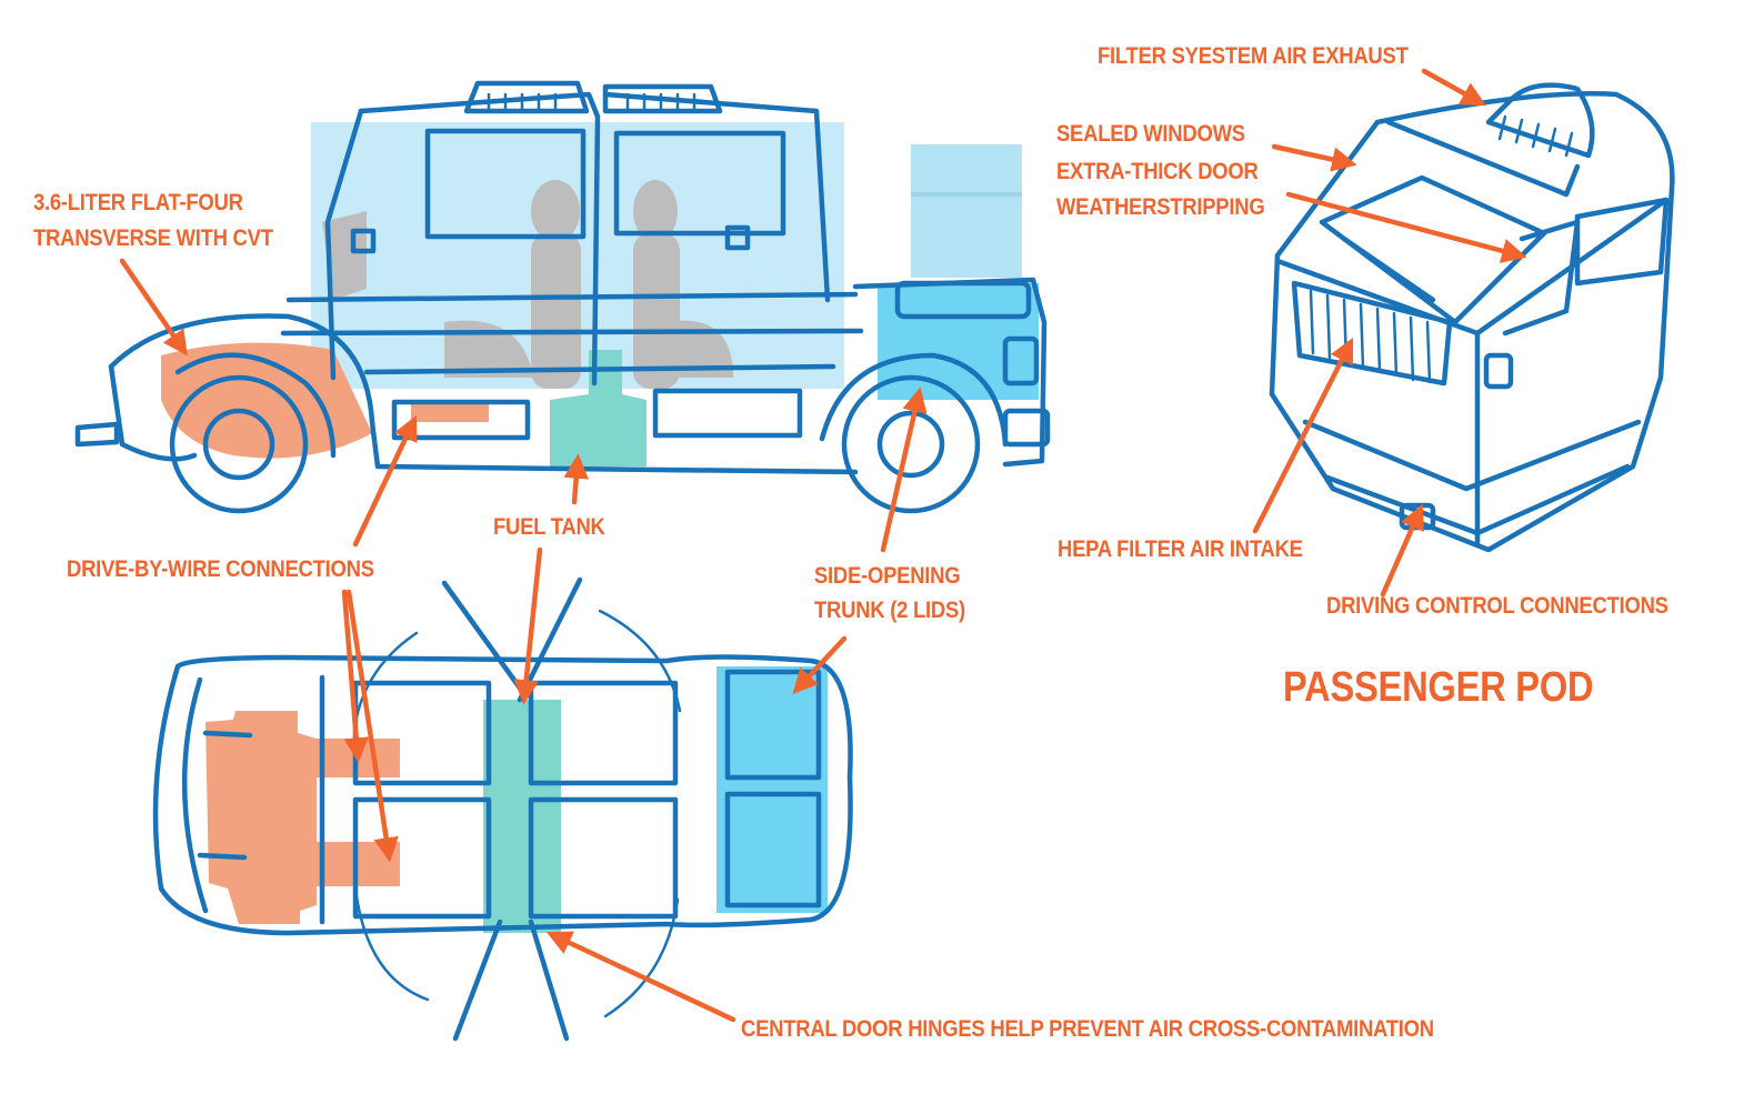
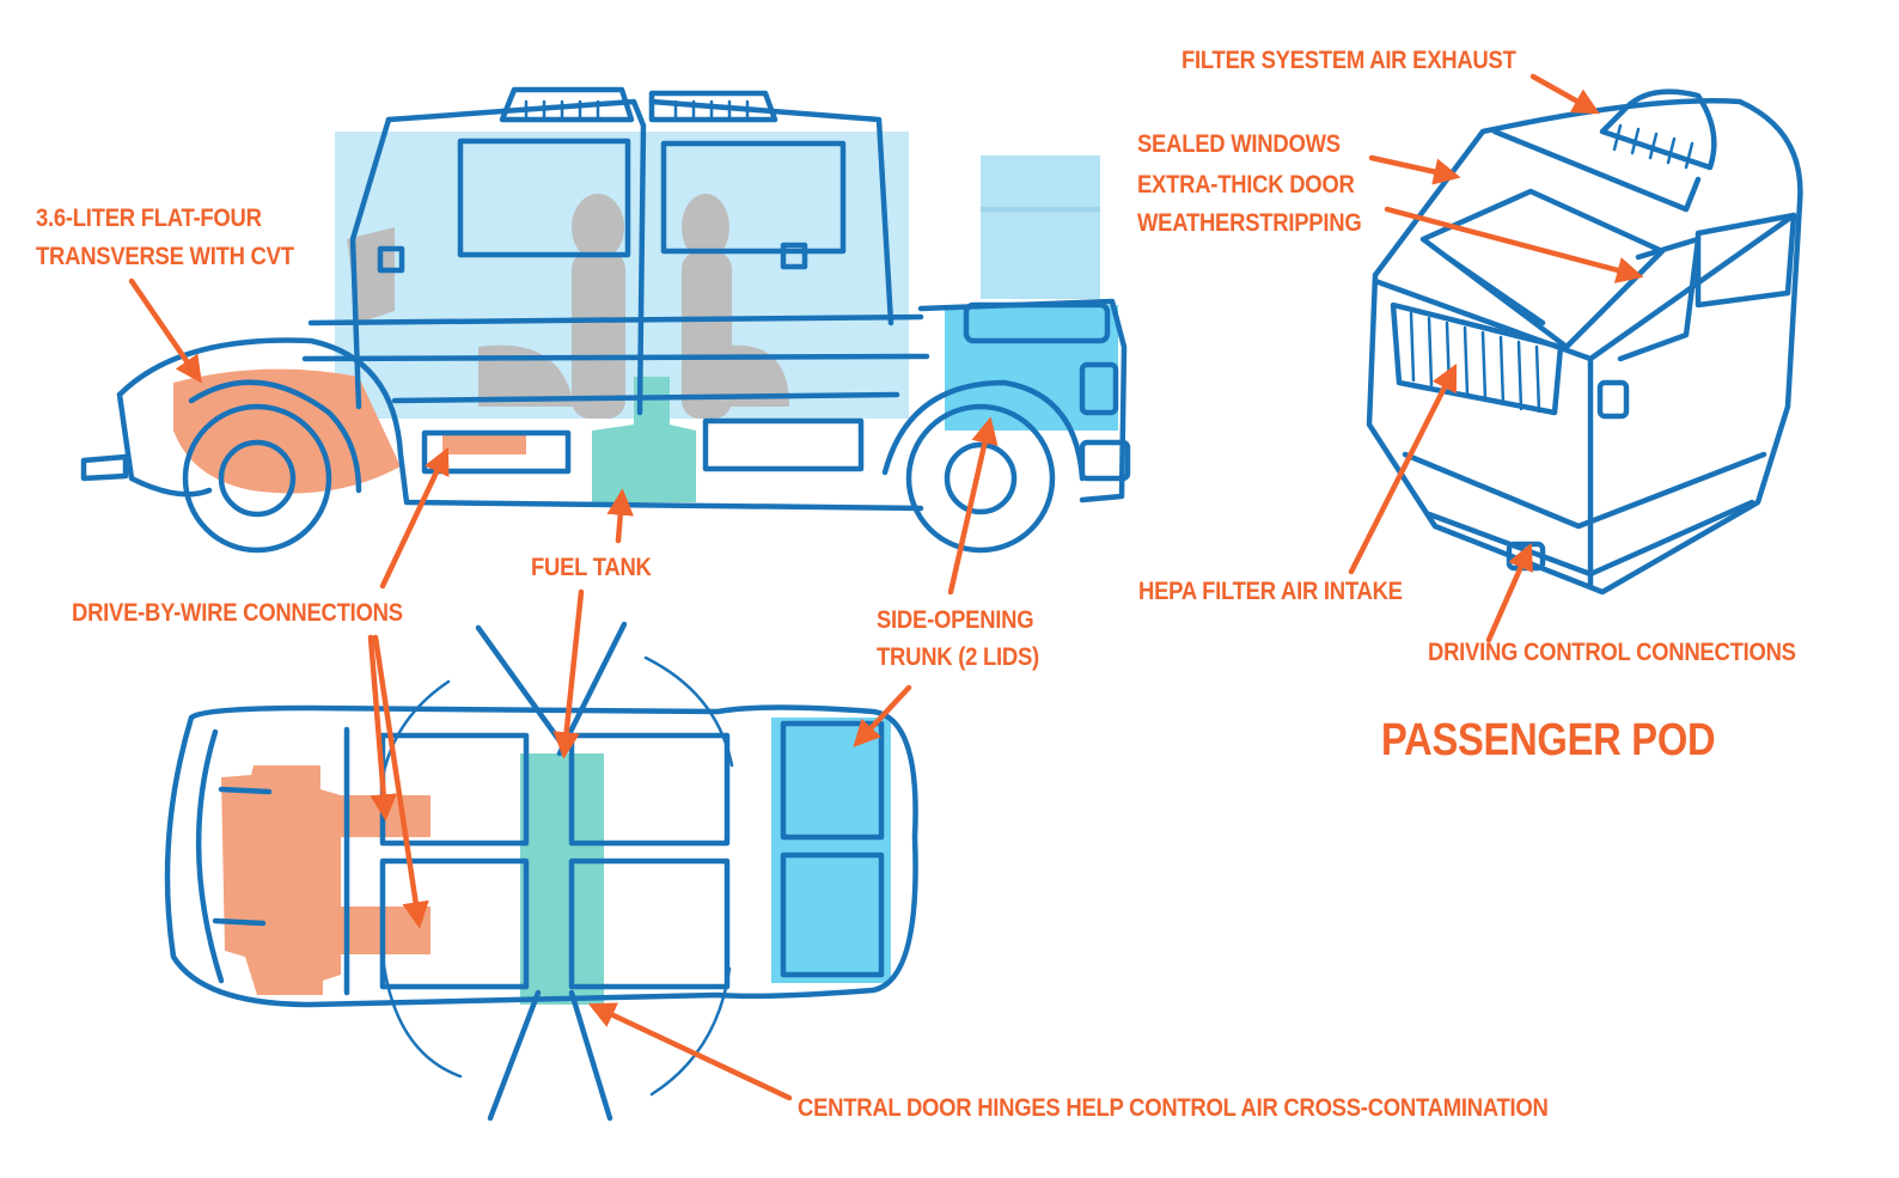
  3.6-LITER FLAT-FOUR
  TRANSVERSE WITH CVT
  DRIVE-BY-WIRE CONNECTIONS
  FUEL TANK
  SIDE-OPENING
  TRUNK (2 LIDS)
- CENTRAL DOOR HINGES HELP PREVENT AIR CROSS-CONTAMINATION
+ CENTRAL DOOR HINGES HELP CONTROL AIR CROSS-CONTAMINATION
  FILTER SYESTEM AIR EXHAUST
  SEALED WINDOWS
  EXTRA-THICK DOOR
  WEATHERSTRIPPING
  HEPA FILTER AIR INTAKE
  DRIVING CONTROL CONNECTIONS
  PASSENGER POD
